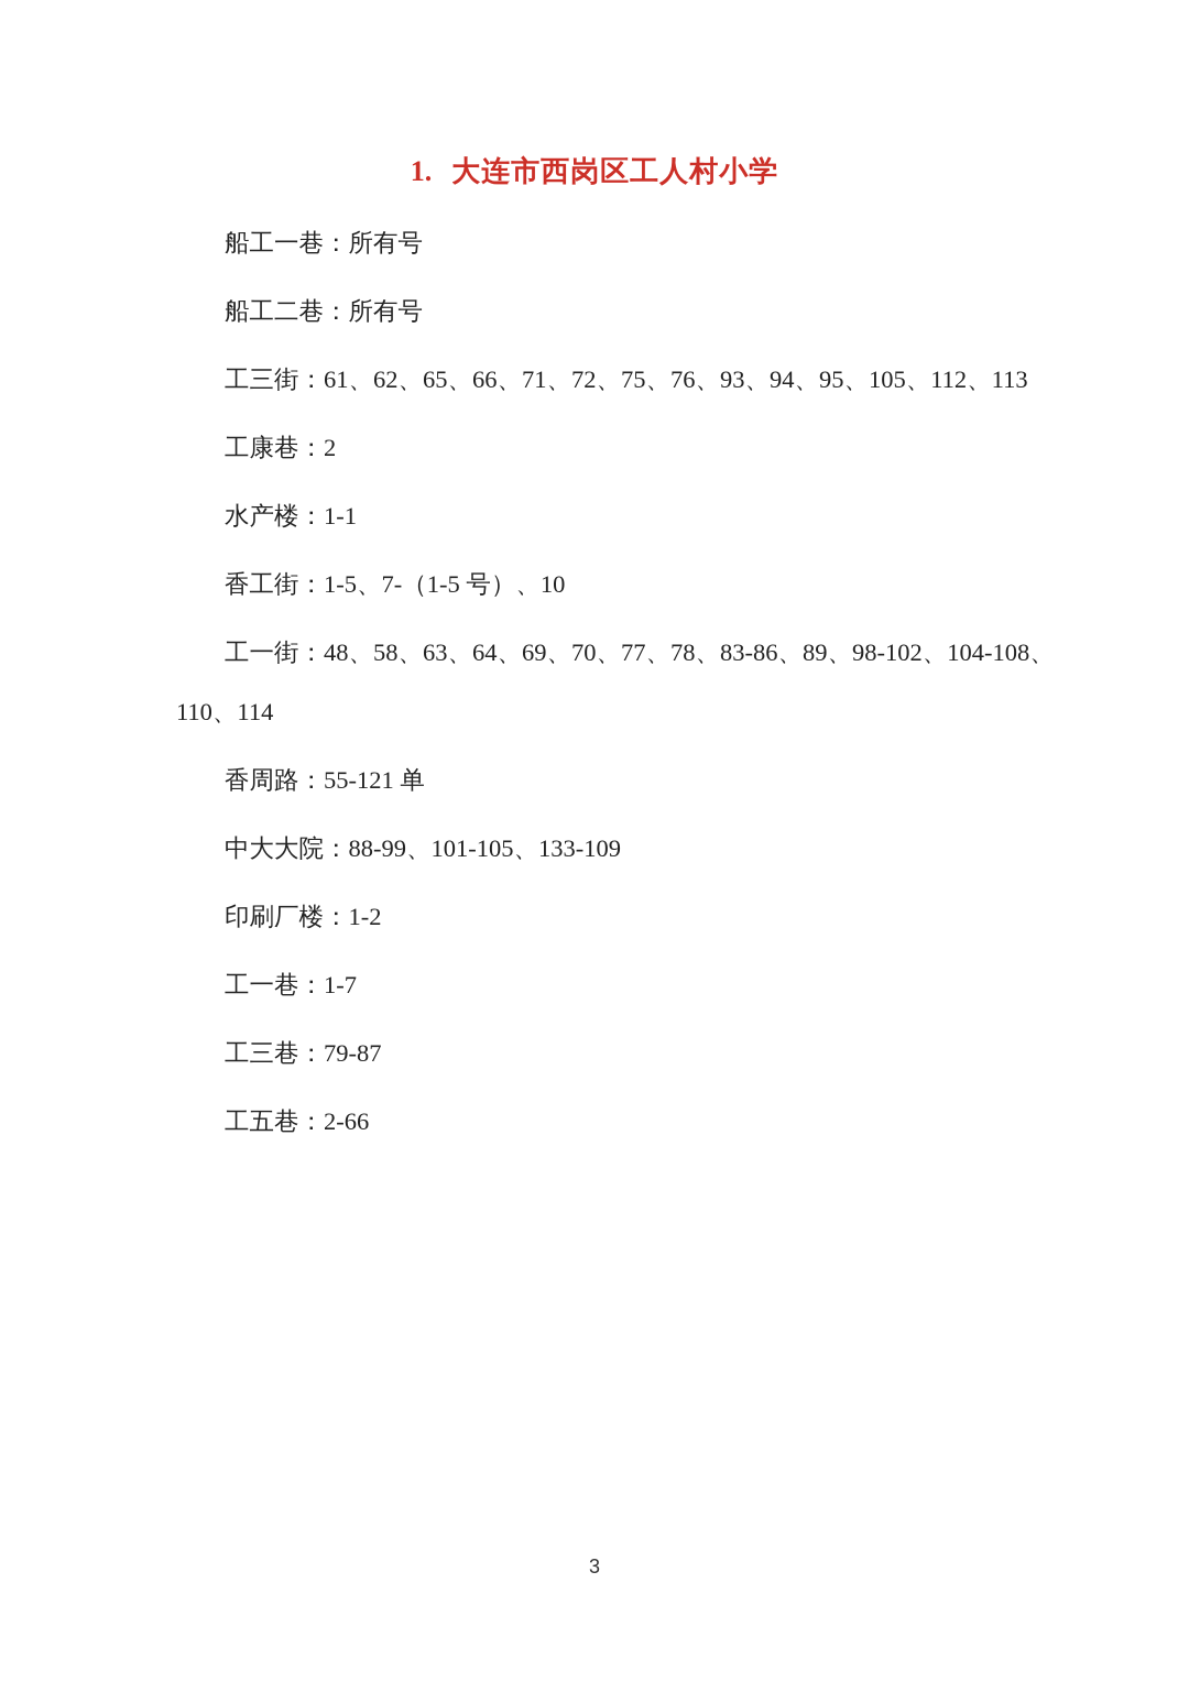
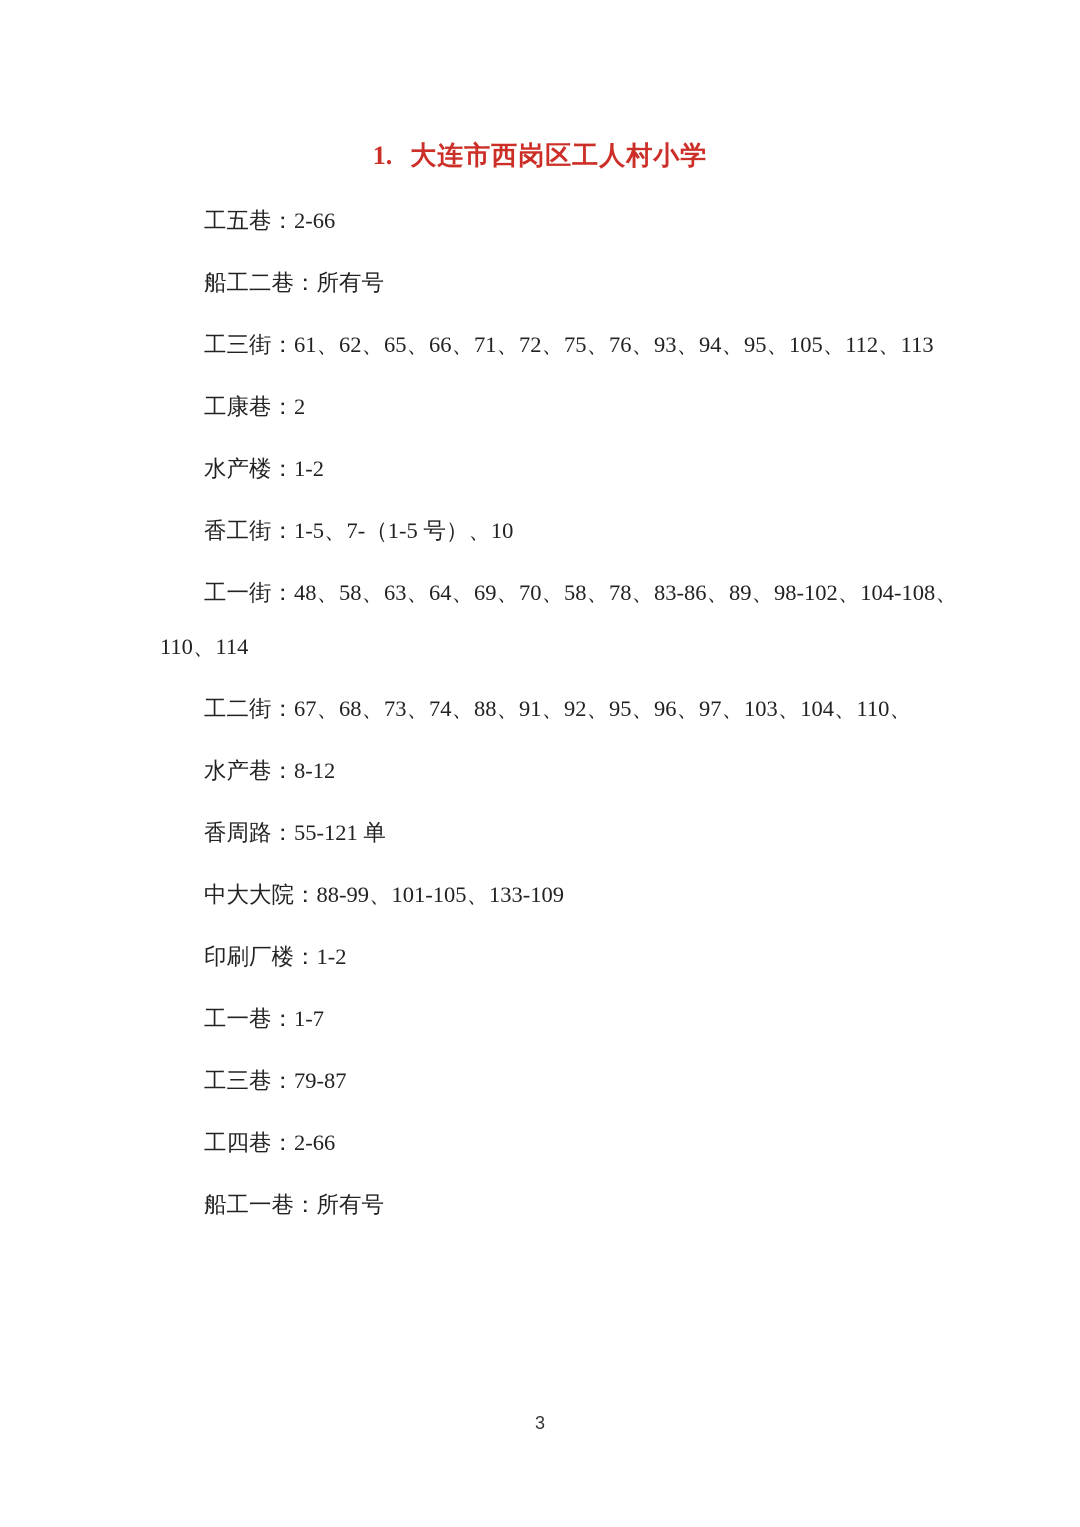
  1. 大连市西岗区工人村小学
- 船工一巷：所有号
+ 工五巷：2-66
  船工二巷：所有号
  工三街：61、62、65、66、71、72、75、76、93、94、95、105、112、113
  工康巷：2
- 水产楼：1-1
+ 水产楼：1-2
  香工街：1-5、7-（1-5 号）、10
- 工一街：48、58、63、64、69、70、77、78、83-86、89、98-102、104-108、
+ 工一街：48、58、63、64、69、70、58、78、83-86、89、98-102、104-108、
  110、114
+ 工二街：67、68、73、74、88、91、92、95、96、97、103、104、110、
+ 水产巷：8-12
  香周路：55-121 单
  中大大院：88-99、101-105、133-109
  印刷厂楼：1-2
  工一巷：1-7
  工三巷：79-87
+ 工四巷：2-66
- 工五巷：2-66
+ 船工一巷：所有号
  3
